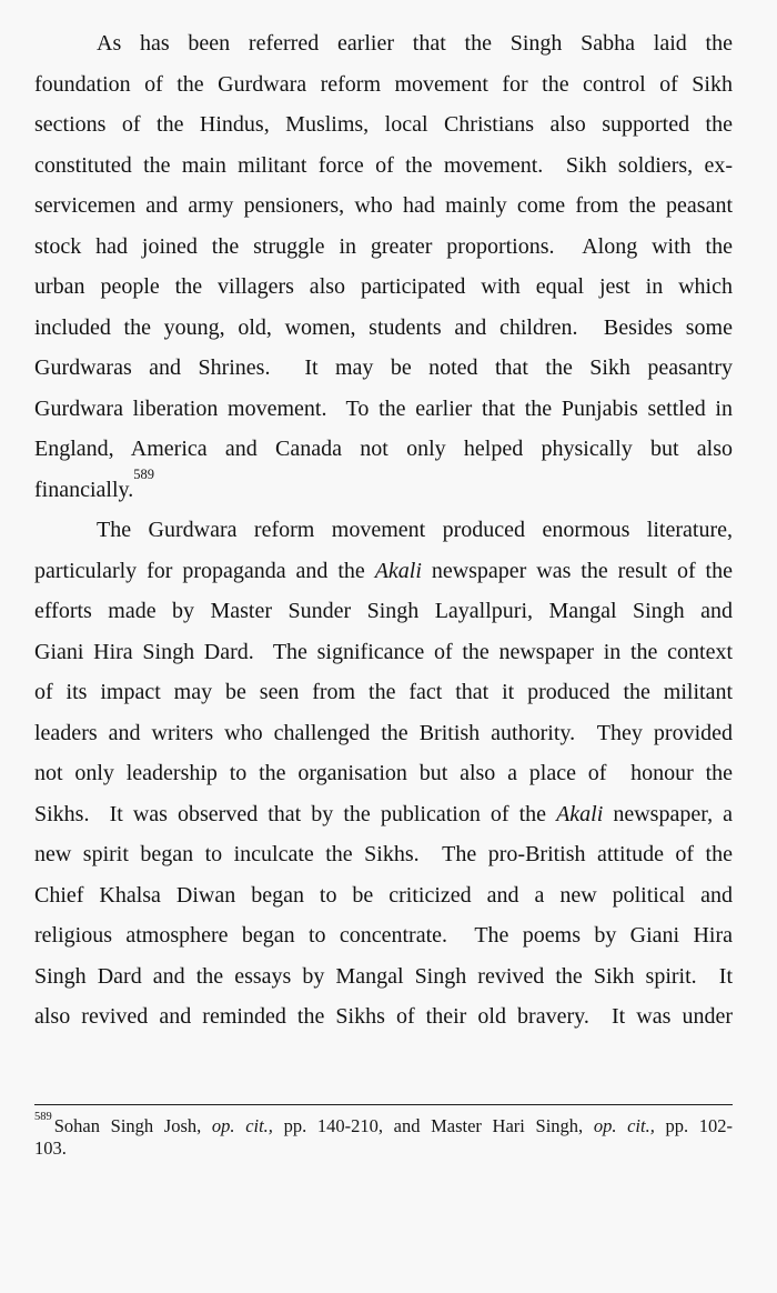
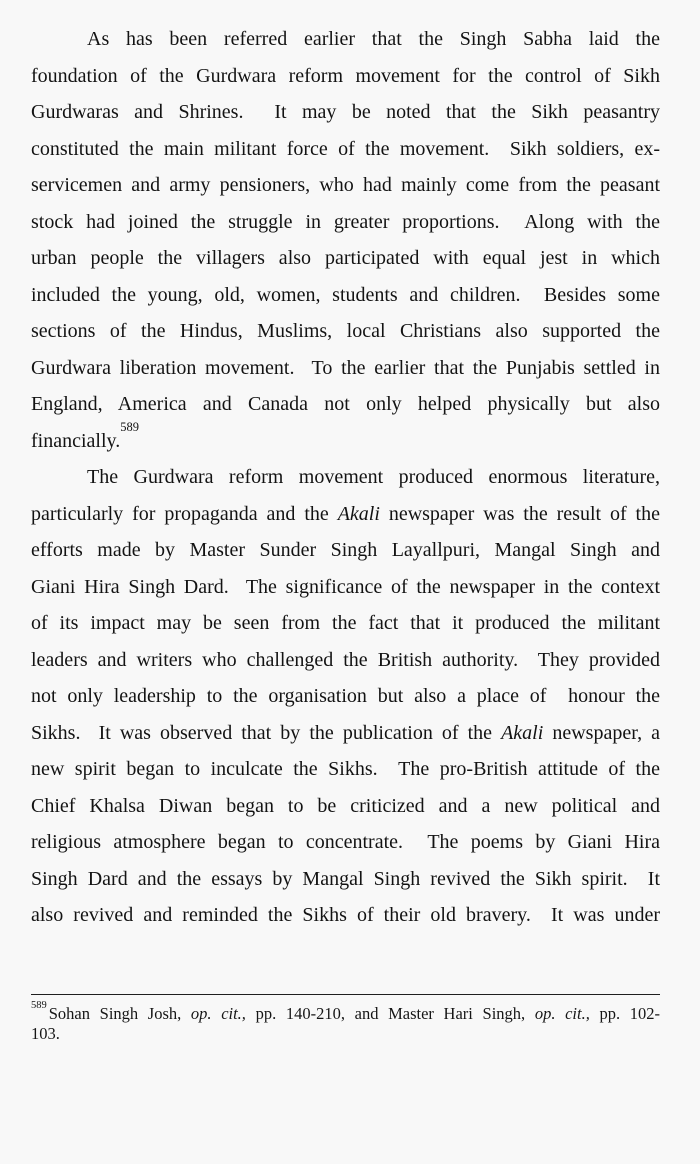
  As has been referred earlier that the Singh Sabha laid the
  foundation of the Gurdwara reform movement for the control of Sikh
- sections of the Hindus, Muslims, local Christians also supported the
+ Gurdwaras and Shrines. It may be noted that the Sikh peasantry
  constituted the main militant force of the movement. Sikh soldiers, ex-
  servicemen and army pensioners, who had mainly come from the peasant
  stock had joined the struggle in greater proportions. Along with the
  urban people the villagers also participated with equal jest in which
  included the young, old, women, students and children. Besides some
- Gurdwaras and Shrines. It may be noted that the Sikh peasantry
+ sections of the Hindus, Muslims, local Christians also supported the
  Gurdwara liberation movement. To the earlier that the Punjabis settled in
  England, America and Canada not only helped physically but also
  financially.589
  The Gurdwara reform movement produced enormous literature,
  particularly for propaganda and the Akali newspaper was the result of the
  efforts made by Master Sunder Singh Layallpuri, Mangal Singh and
  Giani Hira Singh Dard. The significance of the newspaper in the context
  of its impact may be seen from the fact that it produced the militant
  leaders and writers who challenged the British authority. They provided
  not only leadership to the organisation but also a place of honour the
  Sikhs. It was observed that by the publication of the Akali newspaper, a
  new spirit began to inculcate the Sikhs. The pro-British attitude of the
  Chief Khalsa Diwan began to be criticized and a new political and
  religious atmosphere began to concentrate. The poems by Giani Hira
  Singh Dard and the essays by Mangal Singh revived the Sikh spirit. It
  also revived and reminded the Sikhs of their old bravery. It was under
  589Sohan Singh Josh, op. cit., pp. 140-210, and Master Hari Singh, op. cit., pp. 102-
  103.
